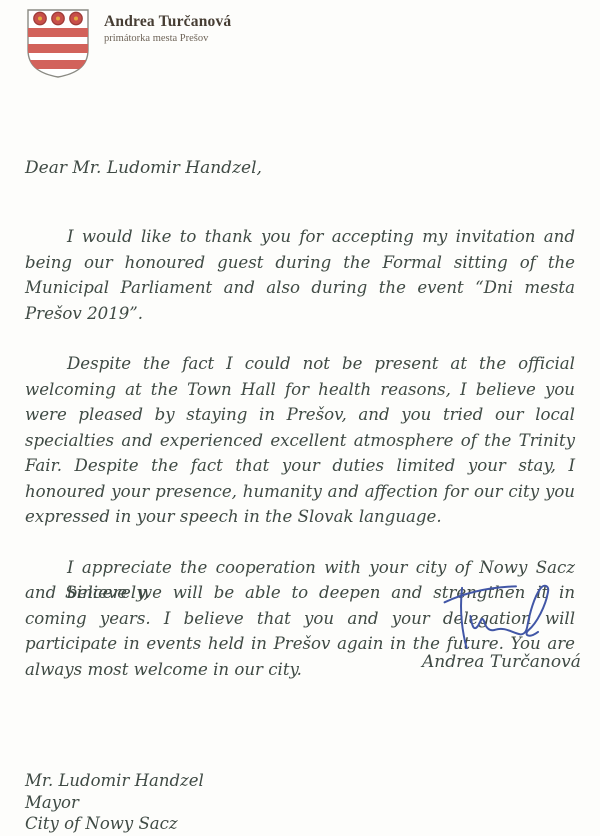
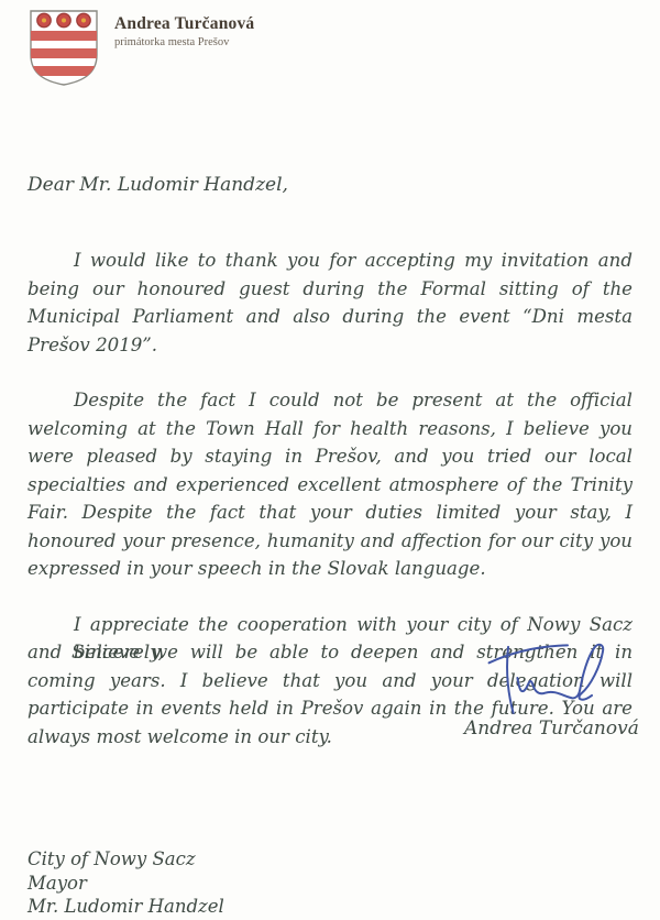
  Andrea Turčanová
  primátorka mesta Prešov
  Dear Mr. Ludomir Handzel,
  I would like to thank you for accepting my invitation and being our honoured guest during the Formal sitting of the Municipal Parliament and also during the event “Dni mesta Prešov 2019”.
  Despite the fact I could not be present at the official welcoming at the Town Hall for health reasons, I believe you were pleased by staying in Prešov, and you tried our local specialties and experienced excellent atmosphere of the Trinity Fair. Despite the fact that your duties limited your stay, I honoured your presence, humanity and affection for our city you expressed in your speech in the Slovak language.
  I appreciate the cooperation with your city of Nowy Sacz and believe we will be able to deepen and strgthent in coming years. I believe that you and your delegation will participate in events held in Prešov again in the future. You are always most welcome in our city.
  Sincerely,
  Andrea Turčanová
- Mr. Ludomir Handzel
+ City of Nowy Sacz
  Mayor
- City of Nowy Sacz
+ Mr. Ludomir Handzel
